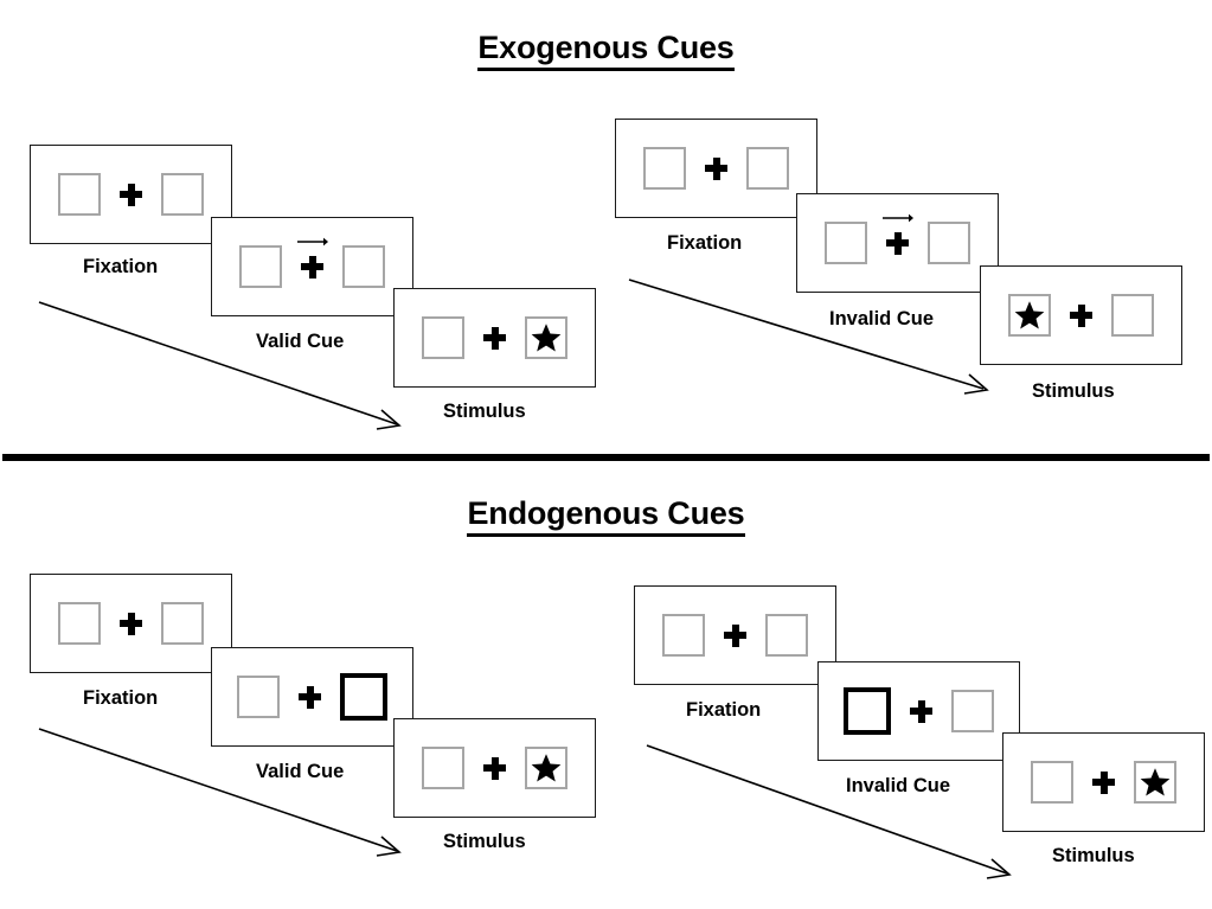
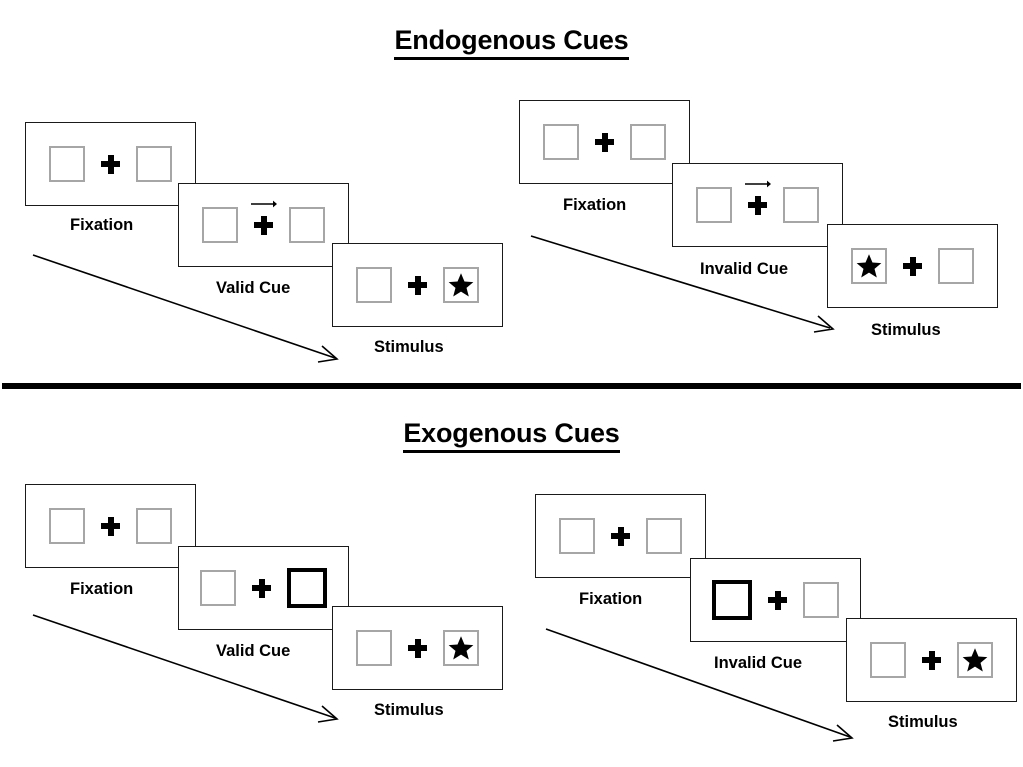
- Exogenous Cues
+ Endogenous Cues
  Fixation
  Valid Cue
  Stimulus
  Fixation
  Invalid Cue
  Stimulus
- Endogenous Cues
+ Exogenous Cues
  Fixation
  Valid Cue
  Stimulus
  Fixation
  Invalid Cue
  Stimulus
